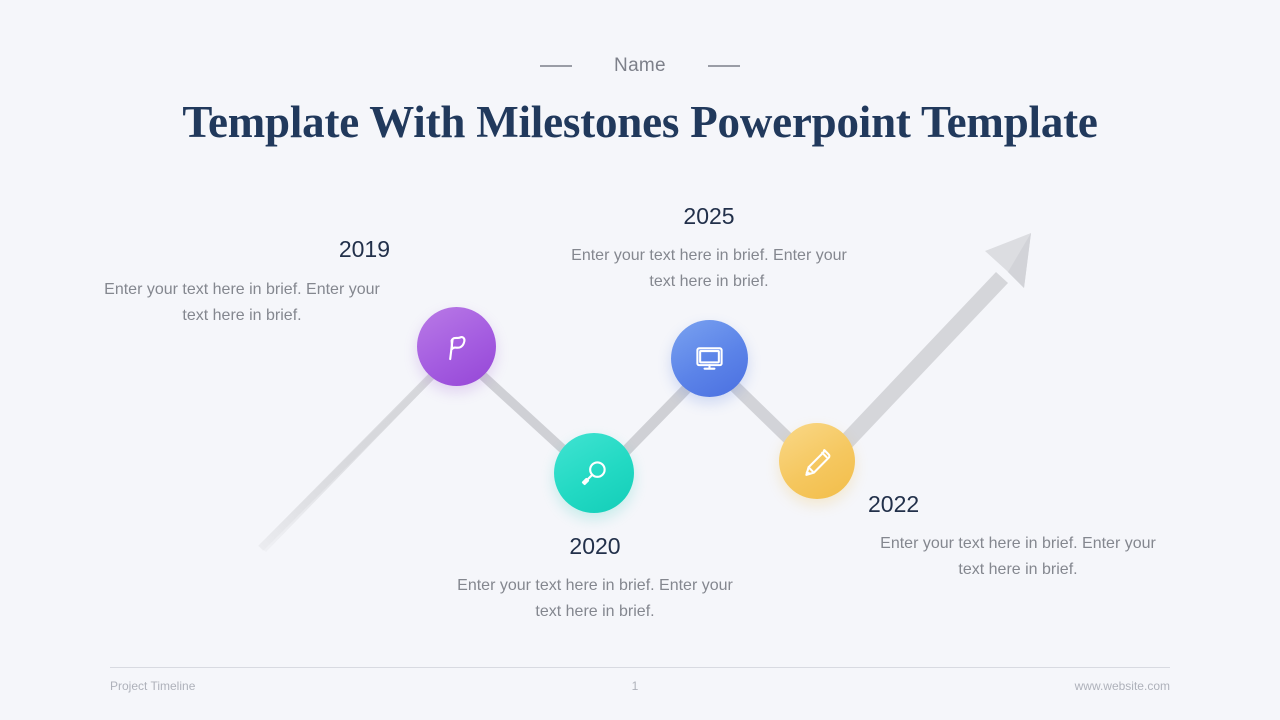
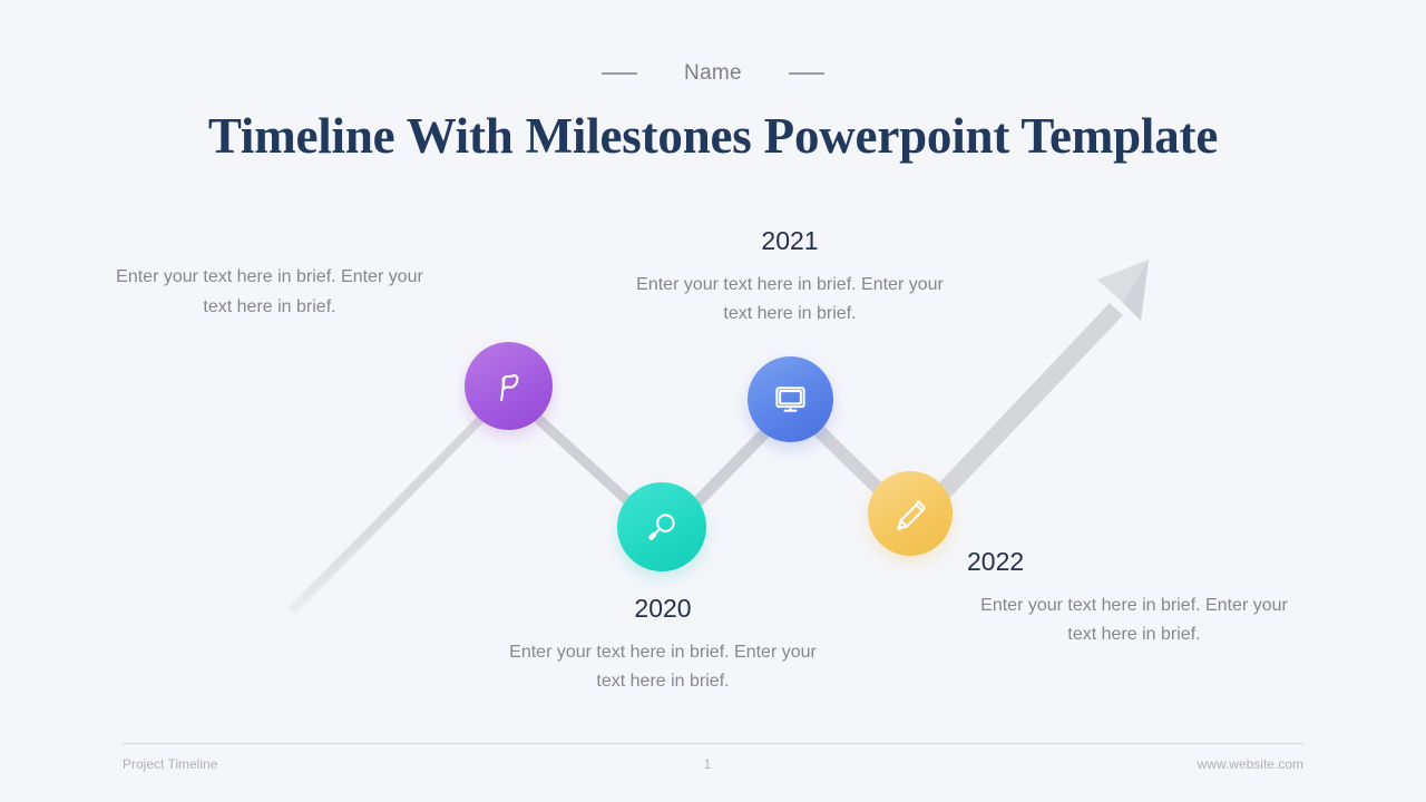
  Name
- Template With Milestones Powerpoint Template
+ Timeline With Milestones Powerpoint Template
- 2019
  Enter your text here in brief. Enter your text here in brief.
  2020
  Enter your text here in brief. Enter your text here in brief.
- 2025
+ 2021
  Enter your text here in brief. Enter your text here in brief.
  2022
  Enter your text here in brief. Enter your text here in brief.
  Project Timeline
  1
  www.website.com
